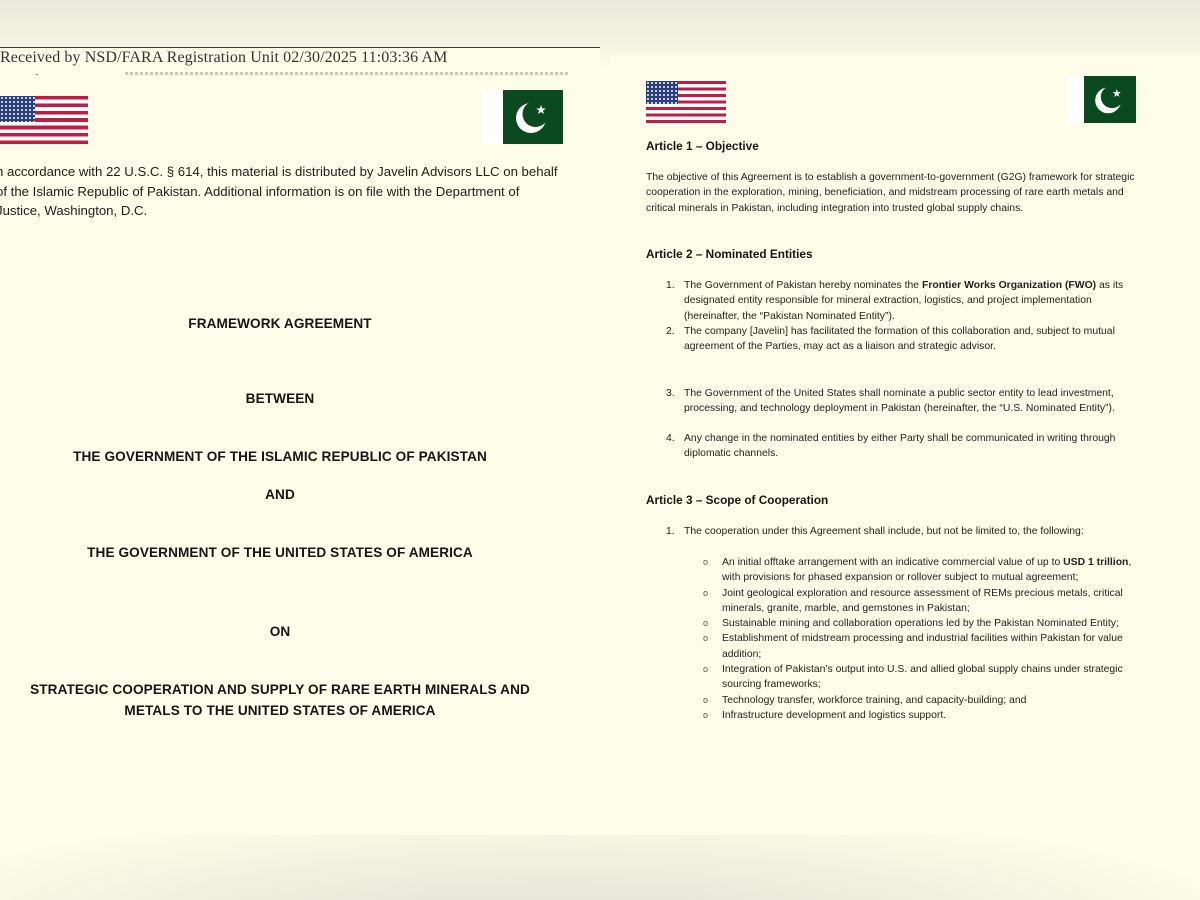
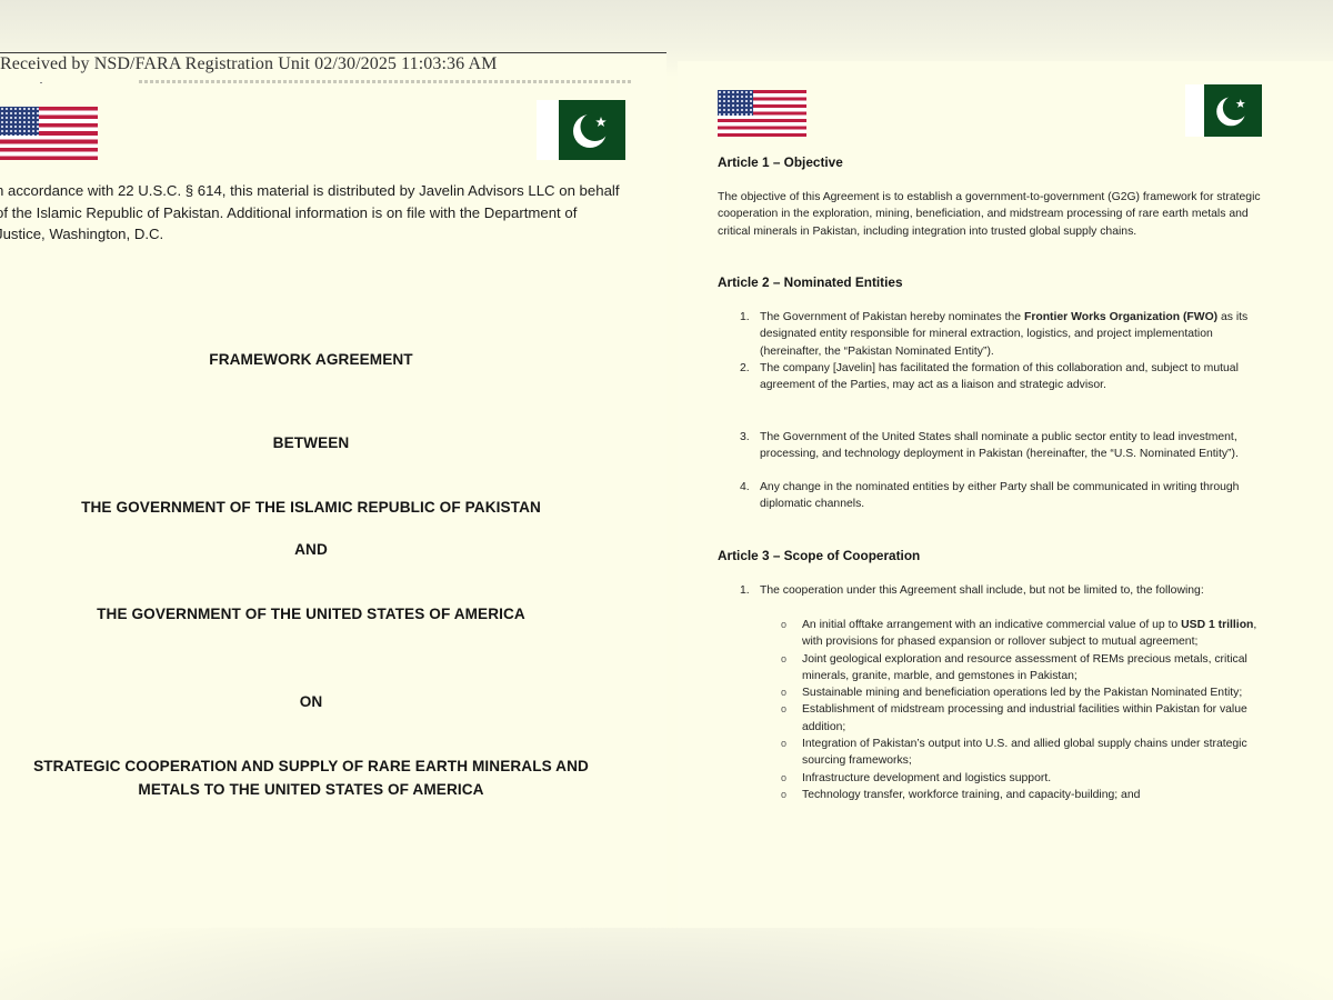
  Received by NSD/FARA Registration Unit 02/30/2025 11:03:36 AM
  accordance with 22 U.S.C. § 614, this material is distributed by Javelin Advisors LLC on behalf
  f the Islamic Republic of Pakistan. Additional information is on file with the Department of
  ustice, Washington, D.C.
  FRAMEWORK AGREEMENT
  BETWEEN
  THE GOVERNMENT OF THE ISLAMIC REPUBLIC OF PAKISTAN
  AND
  THE GOVERNMENT OF THE UNITED STATES OF AMERICA
  ON
  STRATEGIC COOPERATION AND SUPPLY OF RARE EARTH MINERALS AND
  METALS TO THE UNITED STATES OF AMERICA
  Article 1 – Objective
  The objective of this Agreement is to establish a government-to-government (G2G) framework for strategic cooperation in the exploration, mining, beneficiation, and midstream processing of rare earth metals and critical minerals in Pakistan, including integration into trusted global supply chains.
  Article 2 – Nominated Entities
  1.
  The Government of Pakistan hereby nominates the Frontier Works Organization (FWO) as its designated entity responsible for mineral extraction, logistics, and project implementation (hereinafter, the “Pakistan Nominated Entity”).
  2.
  The company [Javelin] has facilitated the formation of this collaboration and, subject to mutual agreement of the Parties, may act as a liaison and strategic advisor.
  3.
  The Government of the United States shall nominate a public sector entity to lead investment, processing, and technology deployment in Pakistan (hereinafter, the “U.S. Nominated Entity”).
  4.
  Any change in the nominated entities by either Party shall be communicated in writing through diplomatic channels.
  Article 3 – Scope of Cooperation
  1.
  The cooperation under this Agreement shall include, but not be limited to, the following:
  o
  An initial offtake arrangement with an indicative commercial value of up to USD 1 trillion, with provisions for phased expansion or rollover subject to mutual agreement;
  o
  Joint geological exploration and resource assessment of REMs precious metals, critical minerals, granite, marble, and gemstones in Pakistan;
  o
- Sustainable mining and collaboration operations led by the Pakistan Nominated Entity;
+ Sustainable mining and beneficiation operations led by the Pakistan Nominated Entity;
  o
  Establishment of midstream processing and industrial facilities within Pakistan for value addition;
  o
  Integration of Pakistan’s output into U.S. and allied global supply chains under strategic sourcing frameworks;
  o
- Technology transfer, workforce training, and capacity-building; and
+ Infrastructure development and logistics support.
  o
- Infrastructure development and logistics support.
+ Technology transfer, workforce training, and capacity-building; and
